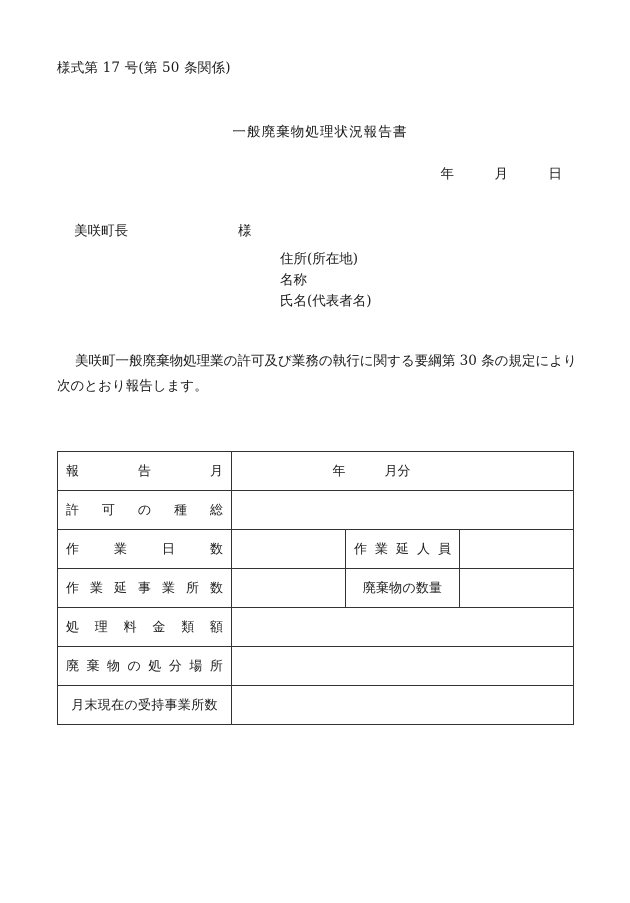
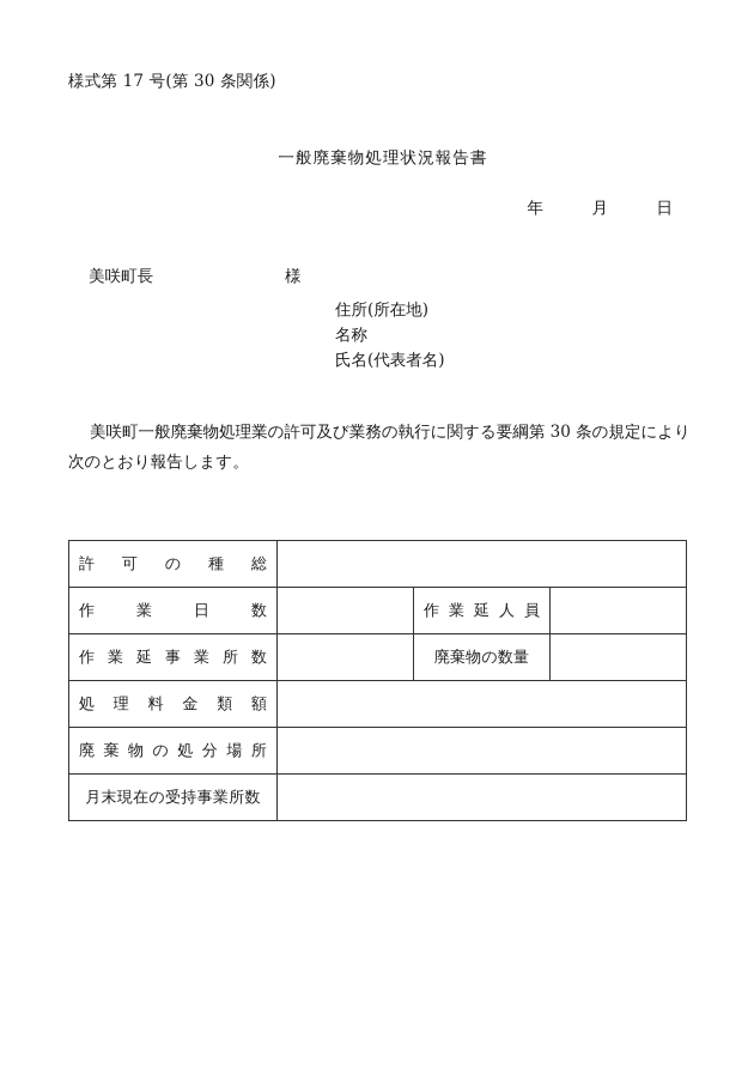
- 様式第 17 号(第 50 条関係)
+ 様式第 17 号(第 30 条関係)
  一般廃棄物処理状況報告書
  年 月 日
  美咲町長 様
  住所(所在地)
  名称
  氏名(代表者名)
  美咲町一般廃棄物処理業の許可及び業務の執行に関する要綱第 30 条の規定により次のとおり報告します。
- 報 告 月	年 月分
  許 可 の 種 総
  作 業 日 数		作 業 延 人 員
  作 業 延 事 業 所 数		廃棄物の数量
  処 理 料 金 類 額
  廃 棄 物 の 処 分 場 所
  月末現在の受持事業所数
